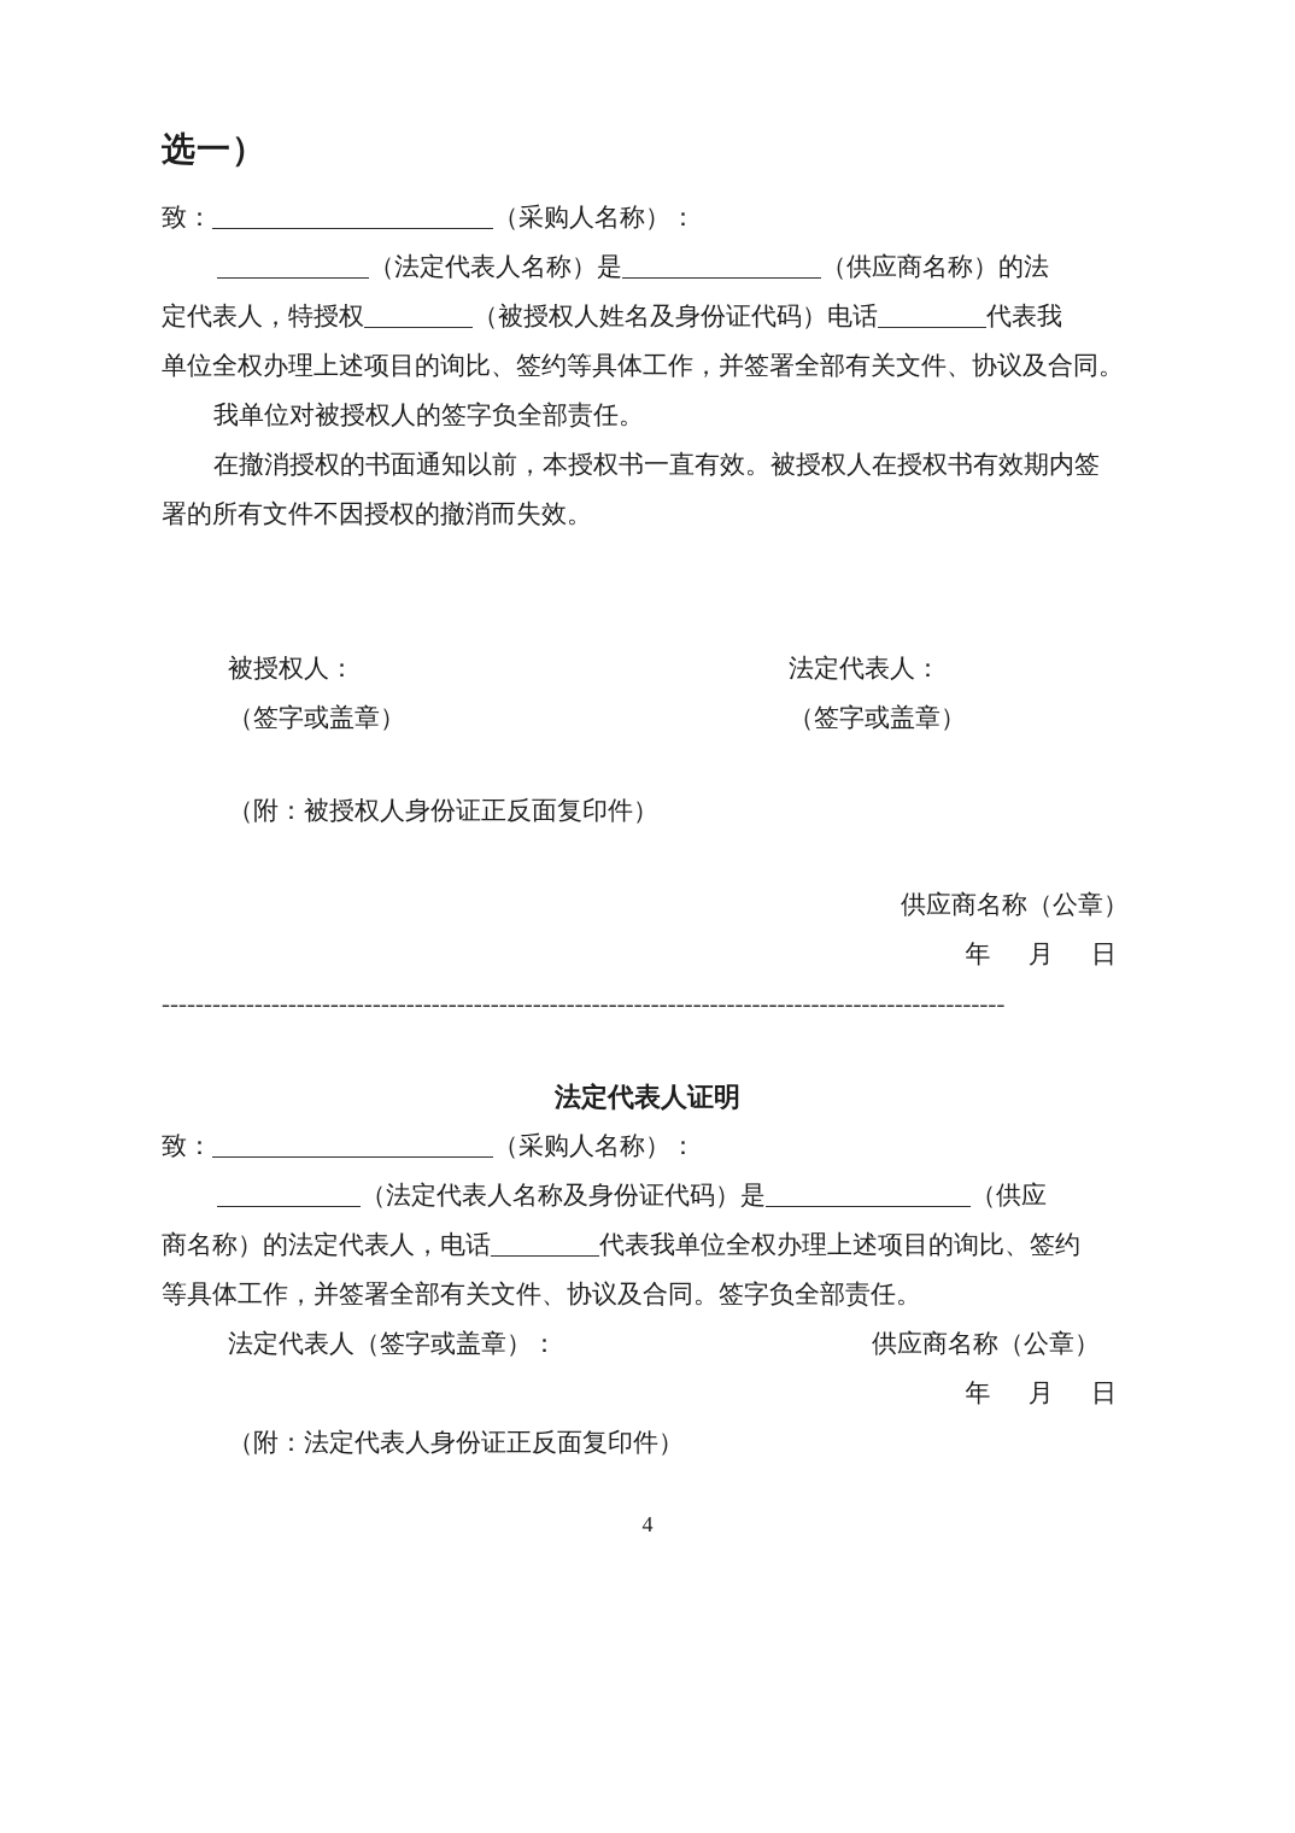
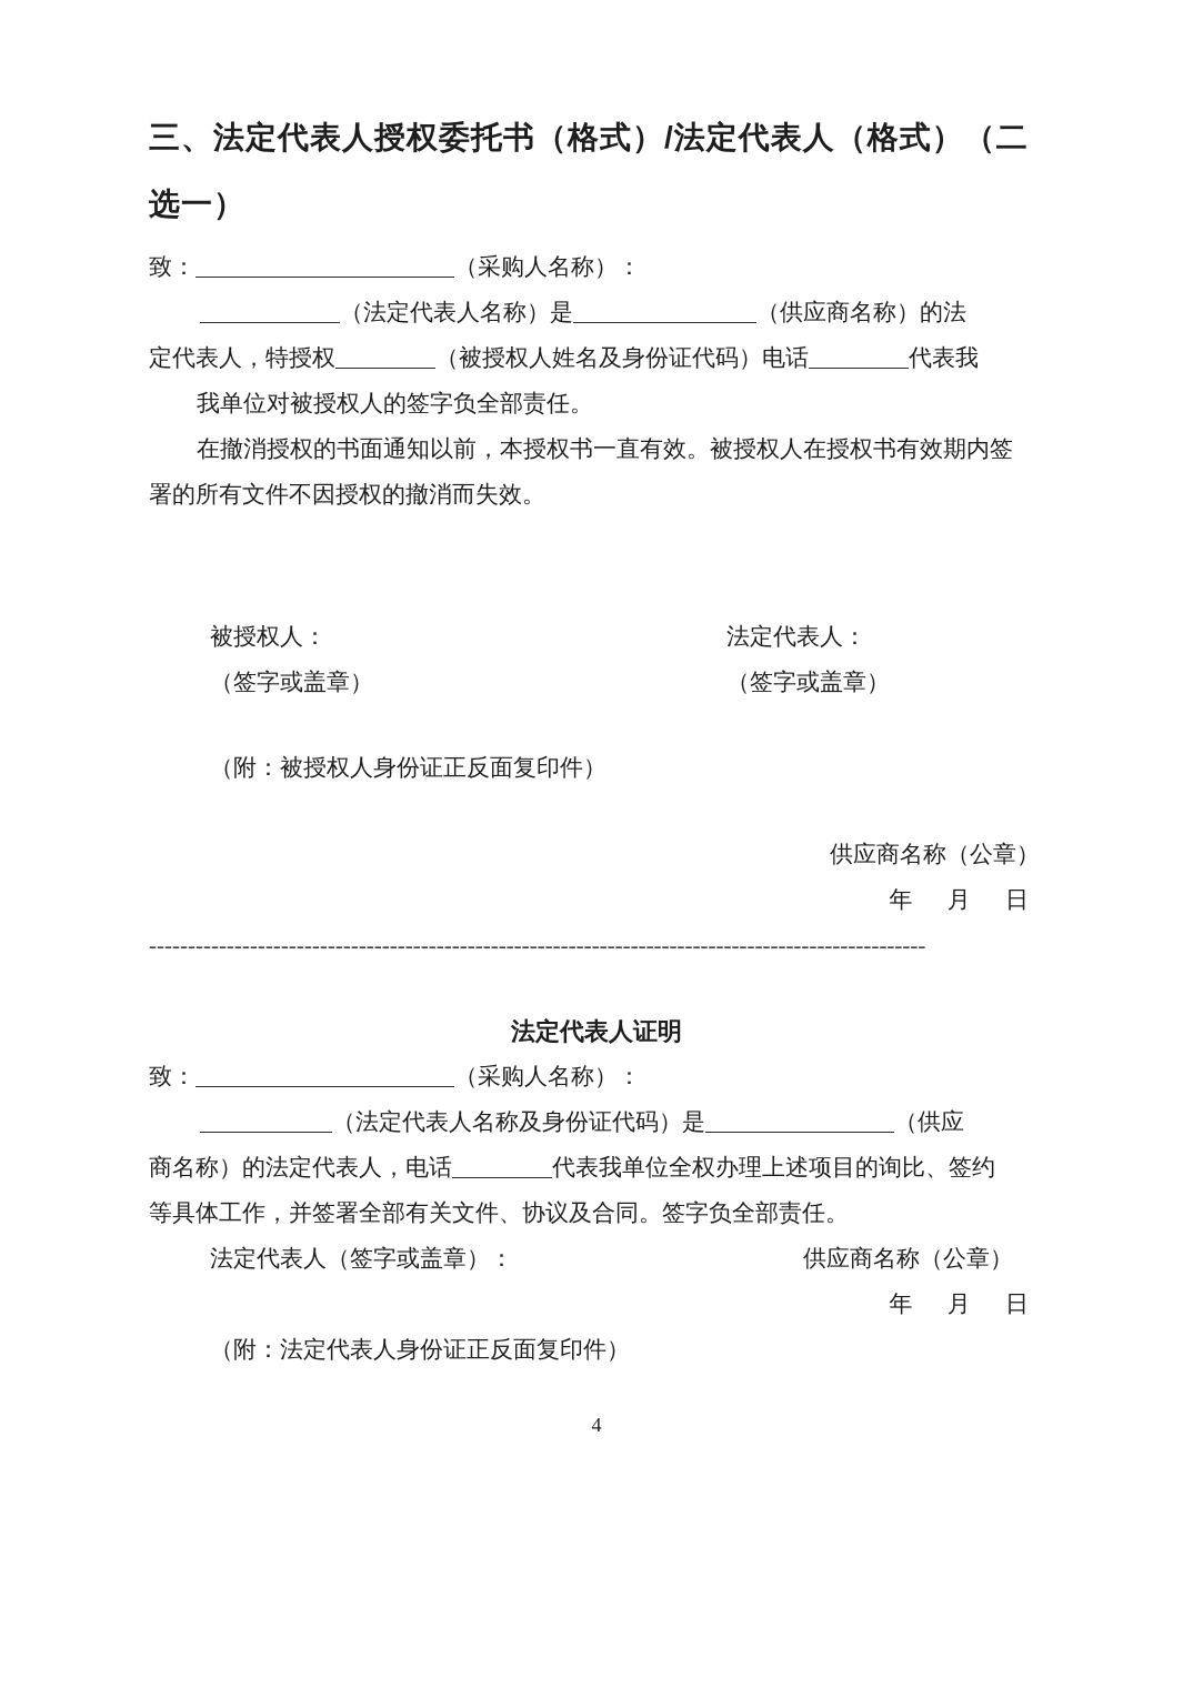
+ 三、法定代表人授权委托书（格式）/法定代表人（格式）（二
  选一）
  致： （采购人名称）：
  （法定代表人名称）是 （供应商名称）的法
  定代表人，特授权 （被授权人姓名及身份证代码）电话 代表我
- 单位全权办理上述项目的询比、签约等具体工作，并签署全部有关文件、协议及合同。
  我单位对被授权人的签字负全部责任。
  在撤消授权的书面通知以前，本授权书一直有效。被授权人在授权书有效期内签
  署的所有文件不因授权的撤消而失效。
  被授权人：
  法定代表人：
  （签字或盖章）
  （签字或盖章）
  （附：被授权人身份证正反面复印件）
  供应商名称（公章）
  年 月 日
  ----------------------------------------------------------------------------------------------------
  法定代表人证明
  致： （采购人名称）：
  （法定代表人名称及身份证代码）是 （供应
  商名称）的法定代表人，电话 代表我单位全权办理上述项目的询比、签约
  等具体工作，并签署全部有关文件、协议及合同。签字负全部责任。
  法定代表人（签字或盖章）：
  供应商名称（公章）
  年 月 日
  （附：法定代表人身份证正反面复印件）
  4
